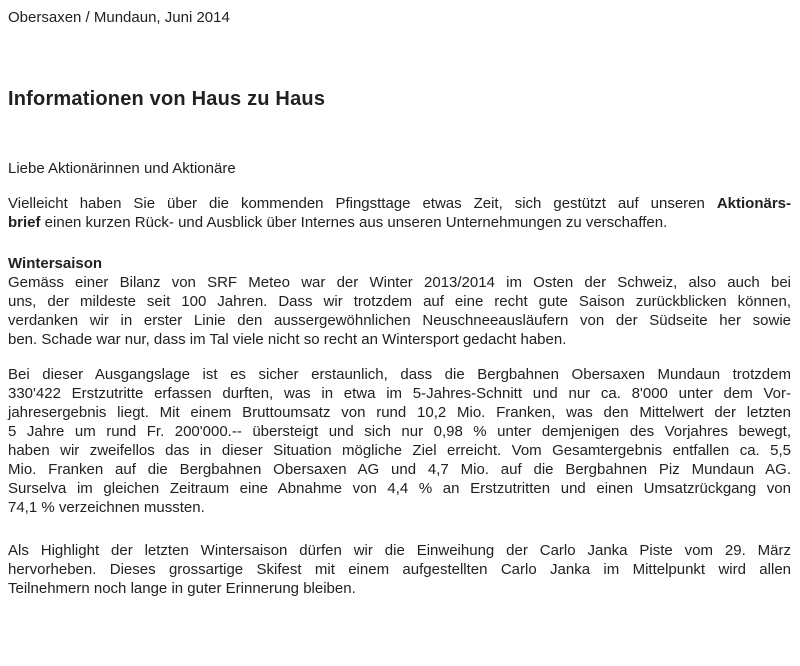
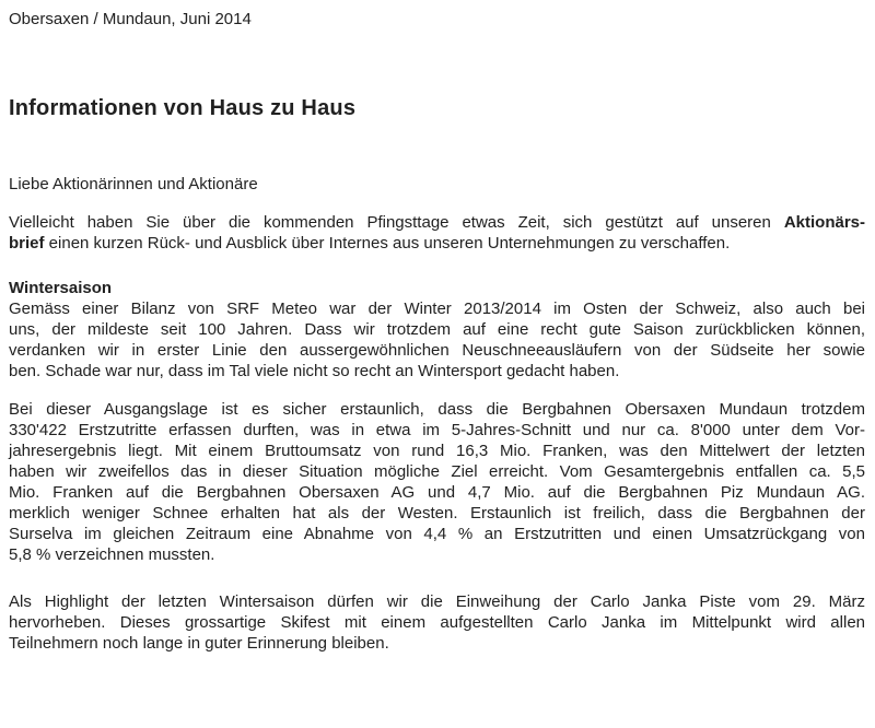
  Obersaxen / Mundaun, Juni 2014
  Informationen von Haus zu Haus
  Liebe Aktionärinnen und Aktionäre
  Vielleicht haben Sie über die kommenden Pfingsttage etwas Zeit, sich gestützt auf unseren Aktionärs-
  brief einen kurzen Rück- und Ausblick über Internes aus unseren Unternehmungen zu verschaffen.
  Wintersaison
  Gemäss einer Bilanz von SRF Meteo war der Winter 2013/2014 im Osten der Schweiz, also auch bei
  uns, der mildeste seit 100 Jahren. Dass wir trotzdem auf eine recht gute Saison zurückblicken können,
  verdanken wir in erster Linie den aussergewöhnlichen Neuschneeausläufern von der Südseite her sowie
  ben. Schade war nur, dass im Tal viele nicht so recht an Wintersport gedacht haben.
  Bei dieser Ausgangslage ist es sicher erstaunlich, dass die Bergbahnen Obersaxen Mundaun trotzdem
  330'422 Erstzutritte erfassen durften, was in etwa im 5-Jahres-Schnitt und nur ca. 8'000 unter dem Vor-
- jahresergebnis liegt. Mit einem Bruttoumsatz von rund 10,2 Mio. Franken, was den Mittelwert der letzten
+ jahresergebnis liegt. Mit einem Bruttoumsatz von rund 16,3 Mio. Franken, was den Mittelwert der letzten
- 5 Jahre um rund Fr. 200'000.-- übersteigt und sich nur 0,98 % unter demjenigen des Vorjahres bewegt,
  haben wir zweifellos das in dieser Situation mögliche Ziel erreicht. Vom Gesamtergebnis entfallen ca. 5,5
  Mio. Franken auf die Bergbahnen Obersaxen AG und 4,7 Mio. auf die Bergbahnen Piz Mundaun AG.
+ merklich weniger Schnee erhalten hat als der Westen. Erstaunlich ist freilich, dass die Bergbahnen der
  Surselva im gleichen Zeitraum eine Abnahme von 4,4 % an Erstzutritten und einen Umsatzrückgang von
- 74,1 % verzeichnen mussten.
+ 5,8 % verzeichnen mussten.
  Als Highlight der letzten Wintersaison dürfen wir die Einweihung der Carlo Janka Piste vom 29. März
  hervorheben. Dieses grossartige Skifest mit einem aufgestellten Carlo Janka im Mittelpunkt wird allen
  Teilnehmern noch lange in guter Erinnerung bleiben.
